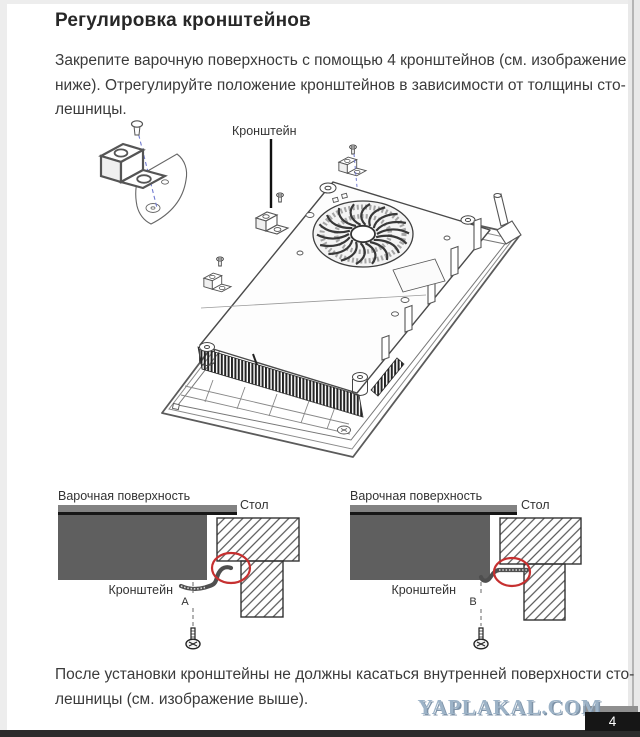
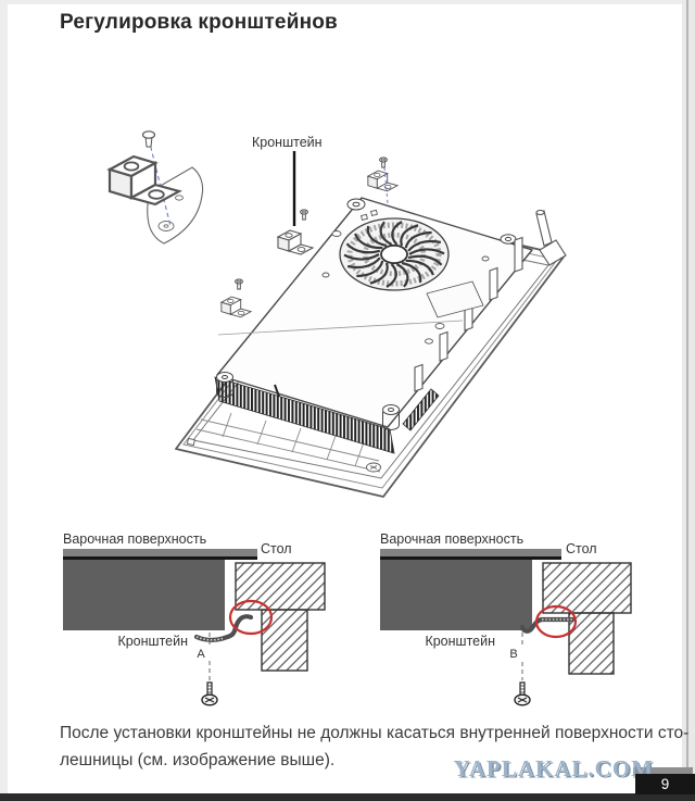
  Регулировка кронштейнов
- Закрепите варочную поверхность с помощью 4 кронштейнов (см. изображение
- ниже). Отрегулируйте положение кронштейнов в зависимости от толщины сто-
- лешницы.
  Кронштейн
  Варочная поверхность
  Стол
  Кронштейн
  A
  Варочная поверхность
  Стол
  Кронштейн
  B
  После установки кронштейны не должны касаться внутренней поверхности сто-
  лешницы (см. изображение выше).
  YAPLAKAL.COM
- 4
+ 9
